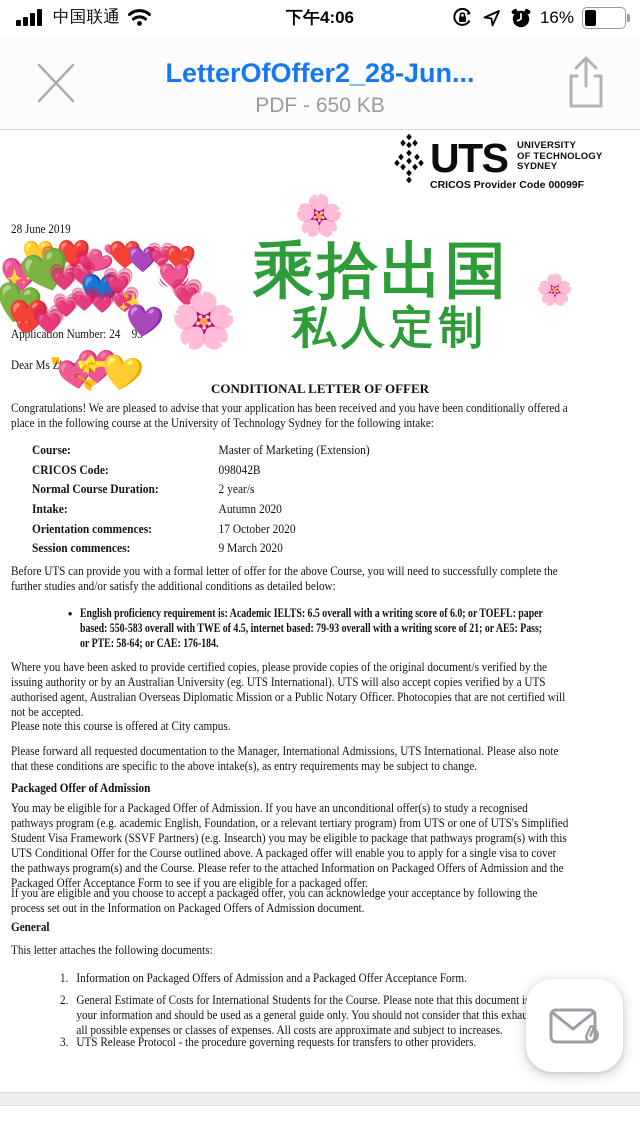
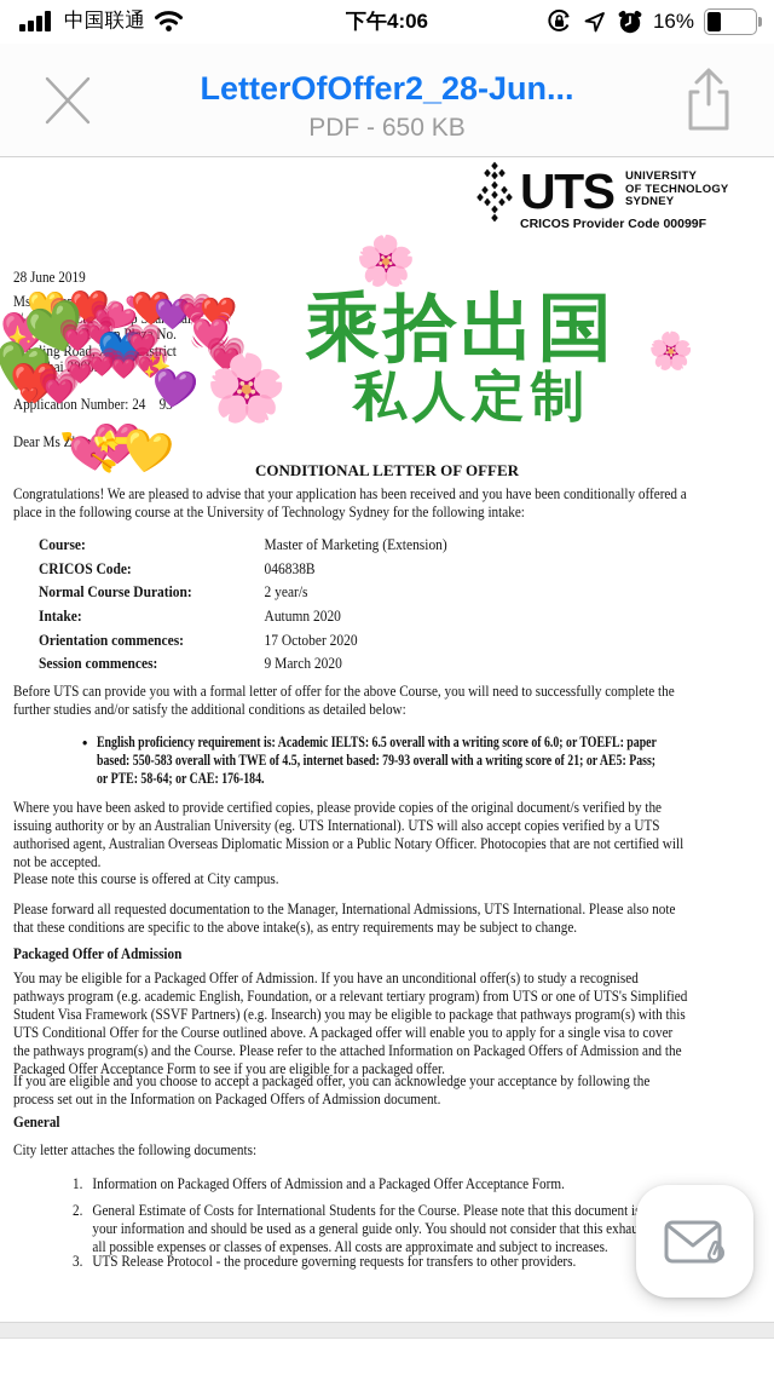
  中国联通
  下午4:06
  16%
  LetterOfOffer2_28-Jun...
  PDF - 650 KB
  UTS
  UNIVERSITY
  OF TECHNOLOGY
  SYDNEY
  CRICOS Provider Code 00099F
  乘拾出国
  私人定制
  28 June 2019
+ Ms Y Zhang
+ c/- POBox Ltd - Comp Shanghai
+ 2312, Cross Region Plaza No.
+ Lingling Road, Xuhui District
+ Shanghai 200030
+ CHINA
  Application Number: 24 93
  Dear Ms Zhang
  CONDITIONAL LETTER OF OFFER
  Congratulations! We are pleased to advise that your application has been received and you have been conditionally offered a
  place in the following course at the University of Technology Sydney for the following intake:
  Course:
  Master of Marketing (Extension)
  CRICOS Code:
- 098042B
+ 046838B
  Normal Course Duration:
  2 year/s
  Intake:
  Autumn 2020
  Orientation commences:
  17 October 2020
  Session commences:
  9 March 2020
  Before UTS can provide you with a formal letter of offer for the above Course, you will need to successfully complete the
  further studies and/or satisfy the additional conditions as detailed below:
  •
  English proficiency requirement is: Academic IELTS: 6.5 overall with a writing score of 6.0; or TOEFL: paper
  based: 550-583 overall with TWE of 4.5, internet based: 79-93 overall with a writing score of 21; or AE5: Pass;
  or PTE: 58-64; or CAE: 176-184.
  Where you have been asked to provide certified copies, please provide copies of the original document/s verified by the
  issuing authority or by an Australian University (eg. UTS International). UTS will also accept copies verified by a UTS
  authorised agent, Australian Overseas Diplomatic Mission or a Public Notary Officer. Photocopies that are not certified will
  not be accepted.
  Please note this course is offered at City campus.
  Please forward all requested documentation to the Manager, International Admissions, UTS International. Please also note
  that these conditions are specific to the above intake(s), as entry requirements may be subject to change.
  Packaged Offer of Admission
  You may be eligible for a Packaged Offer of Admission. If you have an unconditional offer(s) to study a recognised
  pathways program (e.g. academic English, Foundation, or a relevant tertiary program) from UTS or one of UTS's Simplified
  Student Visa Framework (SSVF Partners) (e.g. Insearch) you may be eligible to package that pathways program(s) with this
  UTS Conditional Offer for the Course outlined above. A packaged offer will enable you to apply for a single visa to cover
  the pathways program(s) and the Course. Please refer to the attached Information on Packaged Offers of Admission and the
  Packaged Offer Acceptance Form to see if you are eligible for a packaged offer.
  If you are eligible and you choose to accept a packaged offer, you can acknowledge your acceptance by following the
  process set out in the Information on Packaged Offers of Admission document.
  General
- This letter attaches the following documents:
+ City letter attaches the following documents:
  1.
  Information on Packaged Offers of Admission and a Packaged Offer Acceptance Form.
  2.
  General Estimate of Costs for International Students for the Course. Please note that this document i
  your information and should be used as a general guide only. You should not consider that this exha
  all possible expenses or classes of expenses. All costs are approximate and subject to increases.
  3.
  UTS Release Protocol - the procedure governing requests for transfers to other providers.
  💛
  💗
  ❤️
  💗
  💕
  ❤️
  💜
  💗
  ❤️
  💖
  💗
  💗
  💙
  💗
  💓
  💗
  ❤️
  💗
  💗
  💗
  💗
  💗
  ✨
  ❤️
  💝
  🌸
  🌸
  🌸
